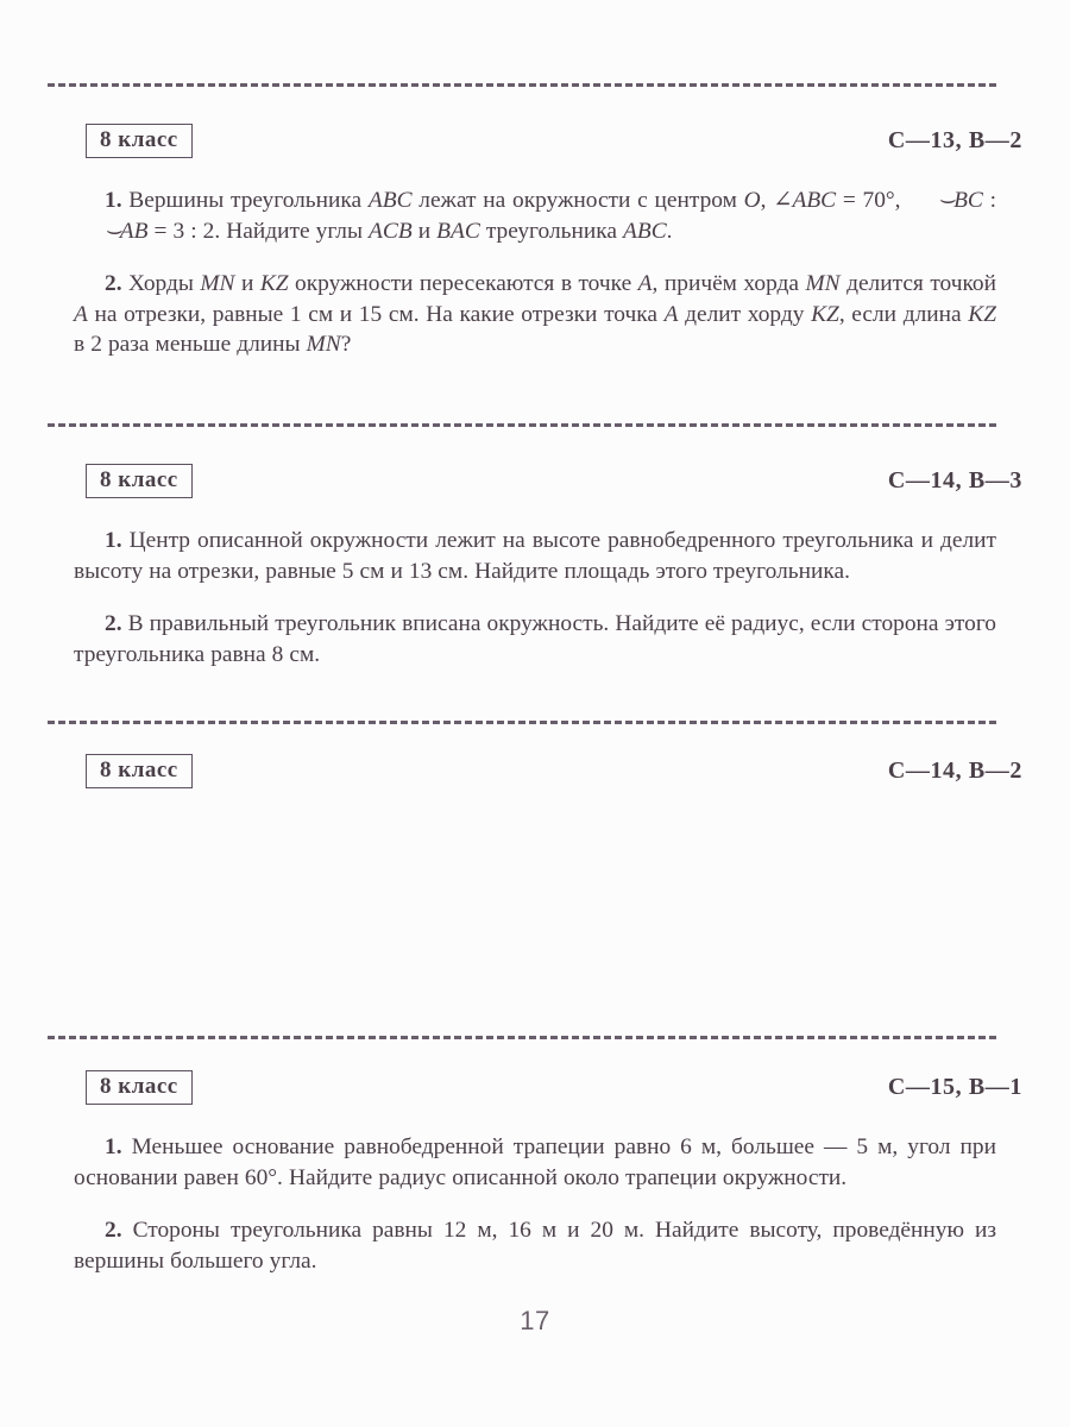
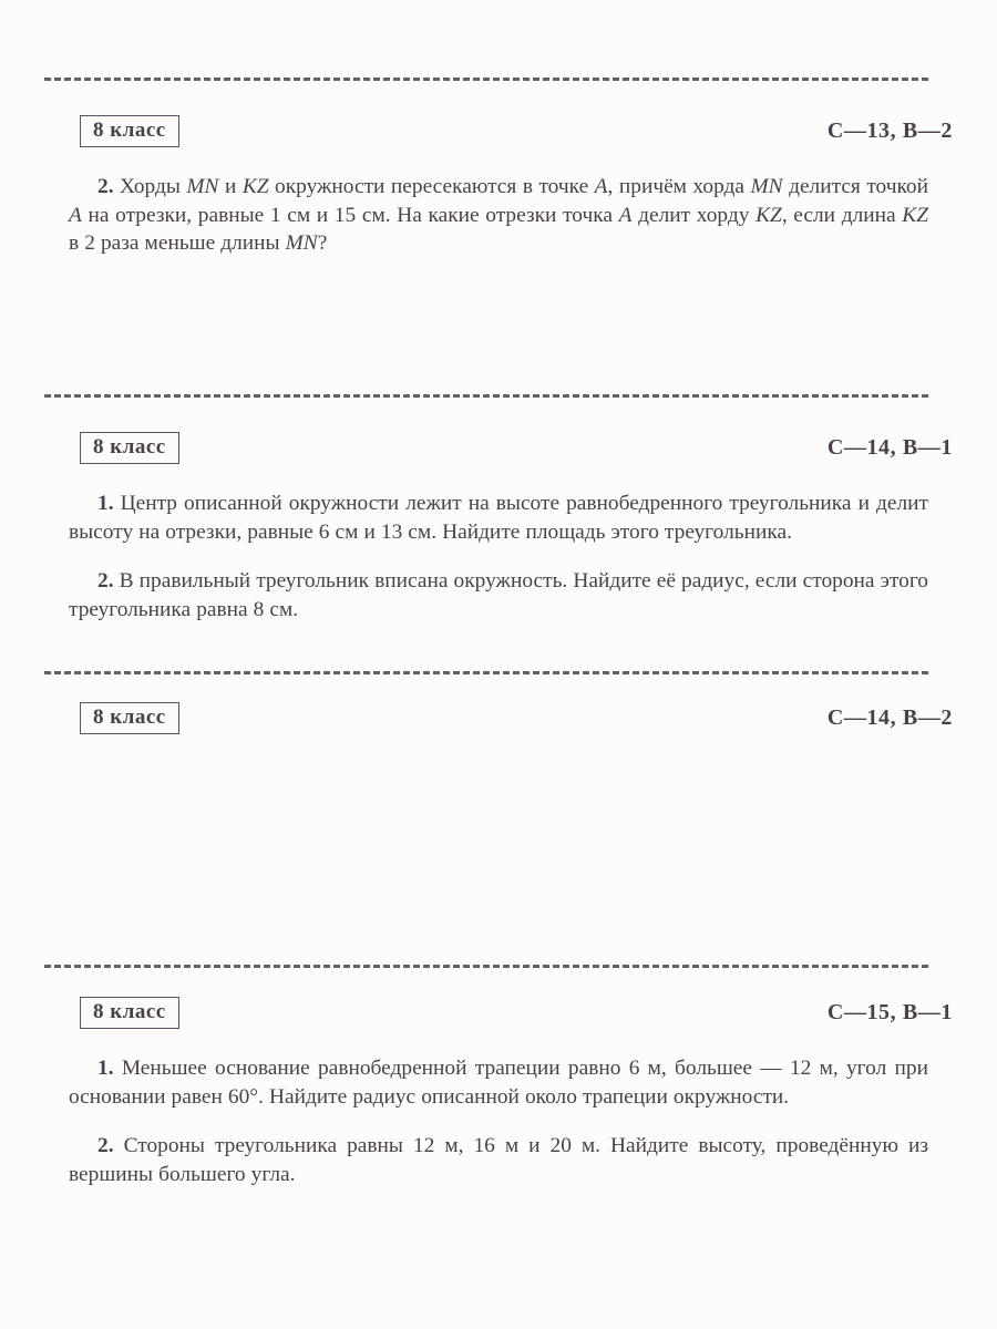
  8 класс
  С—13, В—2
- 1. Вершины треугольника ABC лежат на окружности с центром O, ∠ABC = 70°, ⌣BC : ⌣AB = 3 : 2. Найдите углы ACB и BAC треугольника ABC.
  2. Хорды MN и KZ окружности пересекаются в точке A, причём хорда MN делится точкой A на отрезки, равные 1 см и 15 см. На какие отрезки точка A делит хорду KZ, если длина KZ в 2 раза меньше длины MN?
  8 класс
- С—14, В—3
+ С—14, В—1
- 1. Центр описанной окружности лежит на высоте равнобедренного треугольника и делит высоту на отрезки, равные 5 см и 13 см. Найдите площадь этого треугольника.
+ 1. Центр описанной окружности лежит на высоте равнобедренного треугольника и делит высоту на отрезки, равные 6 см и 13 см. Найдите площадь этого треугольника.
  2. В правильный треугольник вписана окружность. Найдите её радиус, если сторона этого треугольника равна 8 см.
  8 класс
  С—14, В—2
  8 класс
  С—15, В—1
- 1. Меньшее основание равнобедренной трапеции равно 6 м, большее — 5 м, угол при основании равен 60°. Найдите радиус описанной около трапеции окружности.
+ 1. Меньшее основание равнобедренной трапеции равно 6 м, большее — 12 м, угол при основании равен 60°. Найдите радиус описанной около трапеции окружности.
  2. Стороны треугольника равны 12 м, 16 м и 20 м. Найдите высоту, проведённую из вершины большего угла.
- 17
